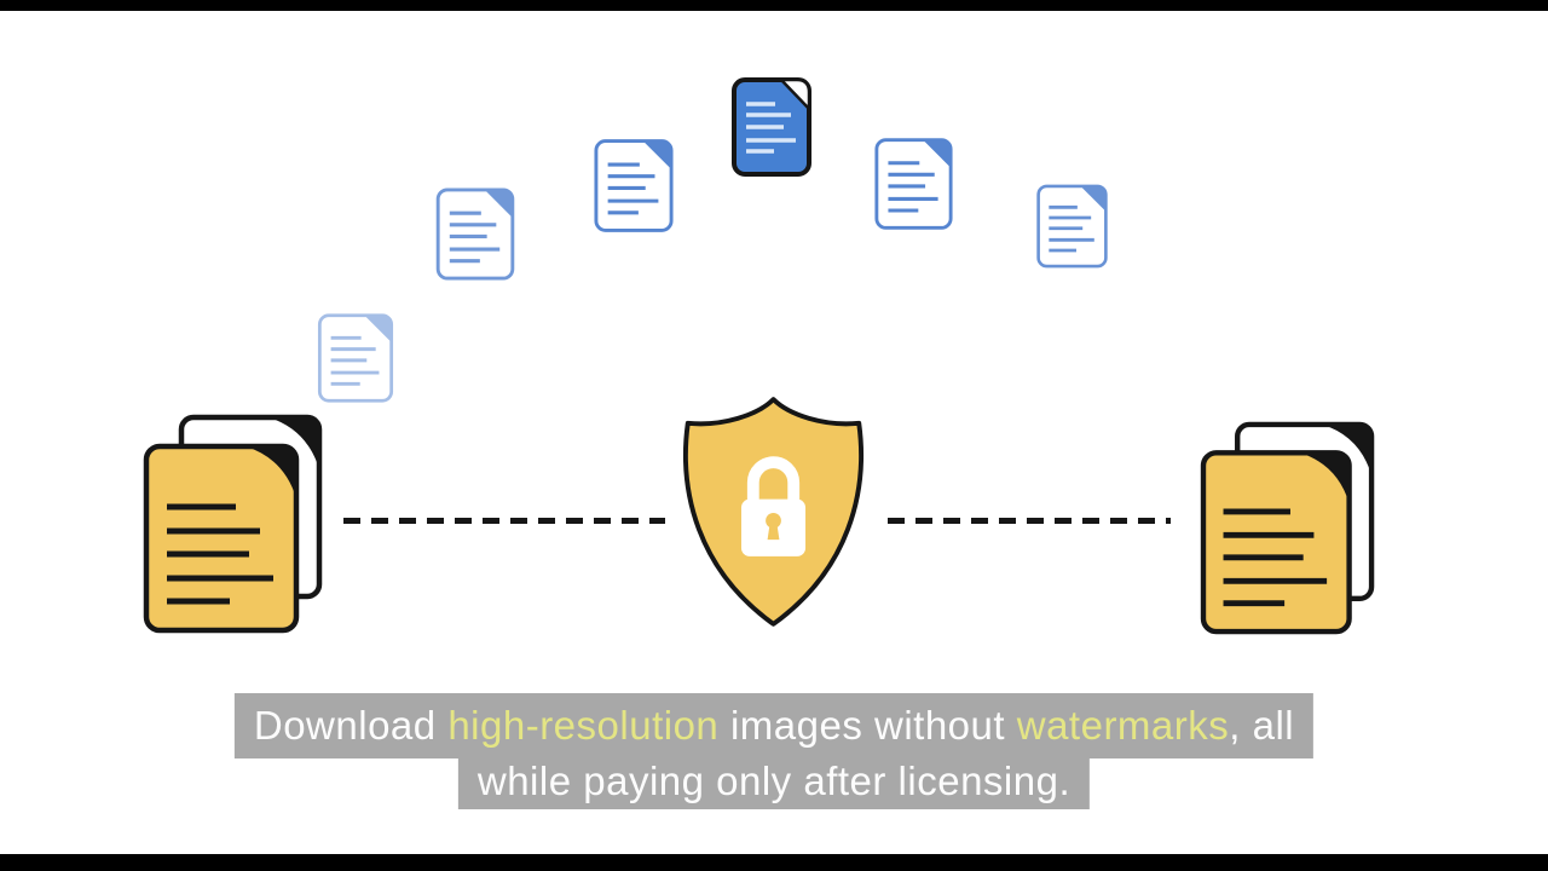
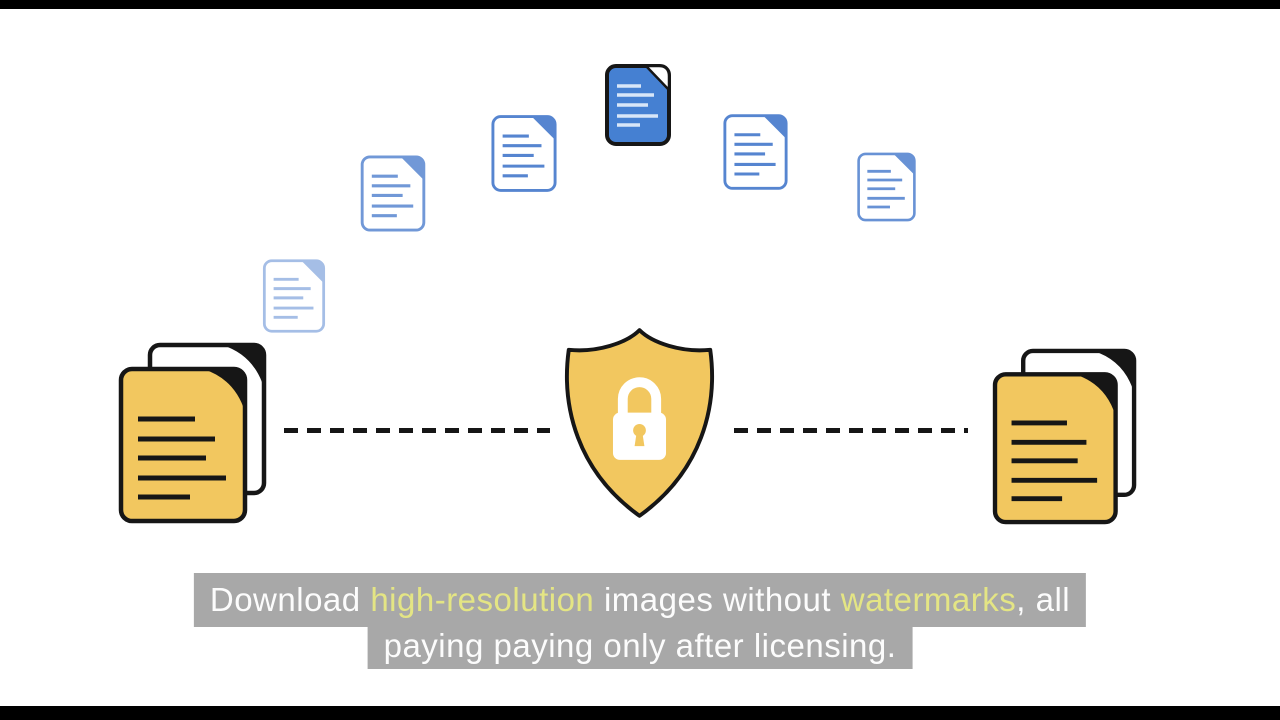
  Download high-resolution images without watermarks, all
- while paying only after licensing.
+ paying paying only after licensing.
